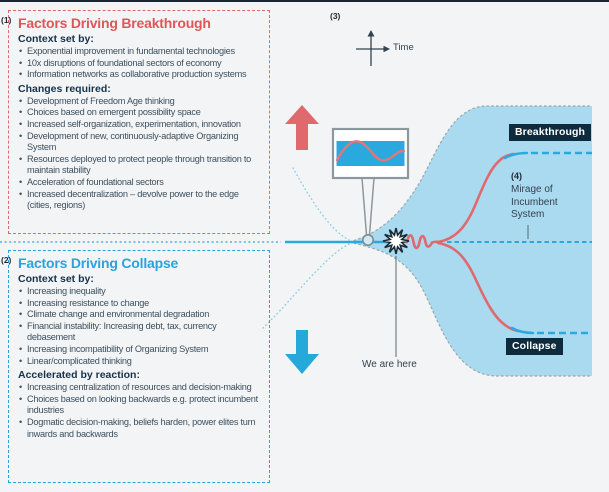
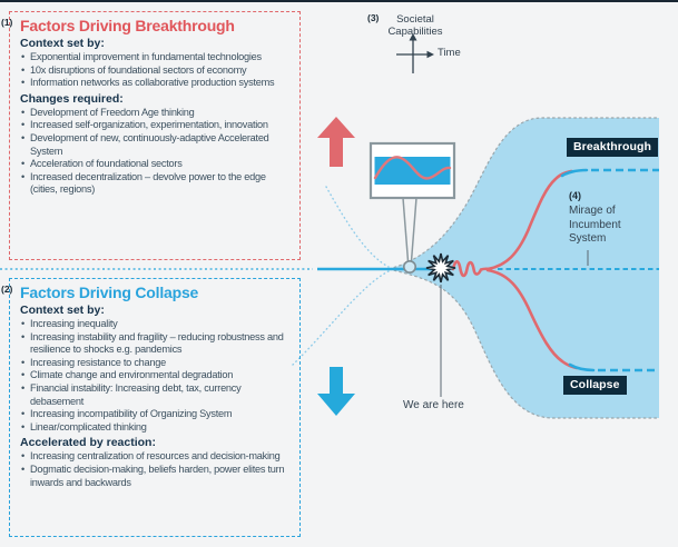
  (1)
  Factors Driving Breakthrough
  Context set by:
  Exponential improvement in fundamental technologies
  10x disruptions of foundational sectors of economy
  Information networks as collaborative production systems
  Changes required:
  Development of Freedom Age thinking
- Choices based on emergent possibility space
  Increased self-organization, experimentation, innovation
- Development of new, continuously-adaptive Organizing System
+ Development of new, continuously-adaptive Accelerated System
- Resources deployed to protect people through transition to maintain stability
  Acceleration of foundational sectors
  Increased decentralization – devolve power to the edge (cities, regions)
  (2)
  Factors Driving Collapse
  Context set by:
  Increasing inequality
+ Increasing instability and fragility – reducing robustness and resilience to shocks e.g. pandemics
  Increasing resistance to change
  Climate change and environmental degradation
  Financial instability: Increasing debt, tax, currency debasement
  Increasing incompatibility of Organizing System
  Linear/complicated thinking
  Accelerated by reaction:
  Increasing centralization of resources and decision-making
- Choices based on looking backwards e.g. protect incumbent industries
  Dogmatic decision-making, beliefs harden, power elites turn inwards and backwards
  (3)
+ Societal Capabilities
  Time
  Breakthrough
  Collapse
  (4)
  Mirage of Incumbent System
  We are here
